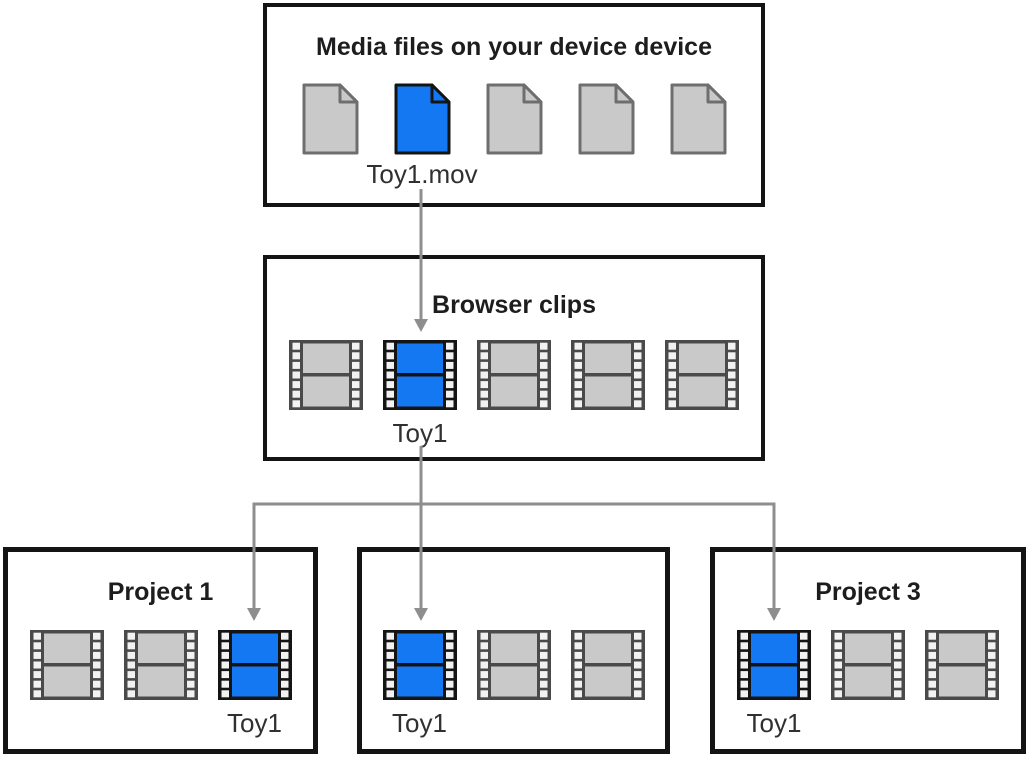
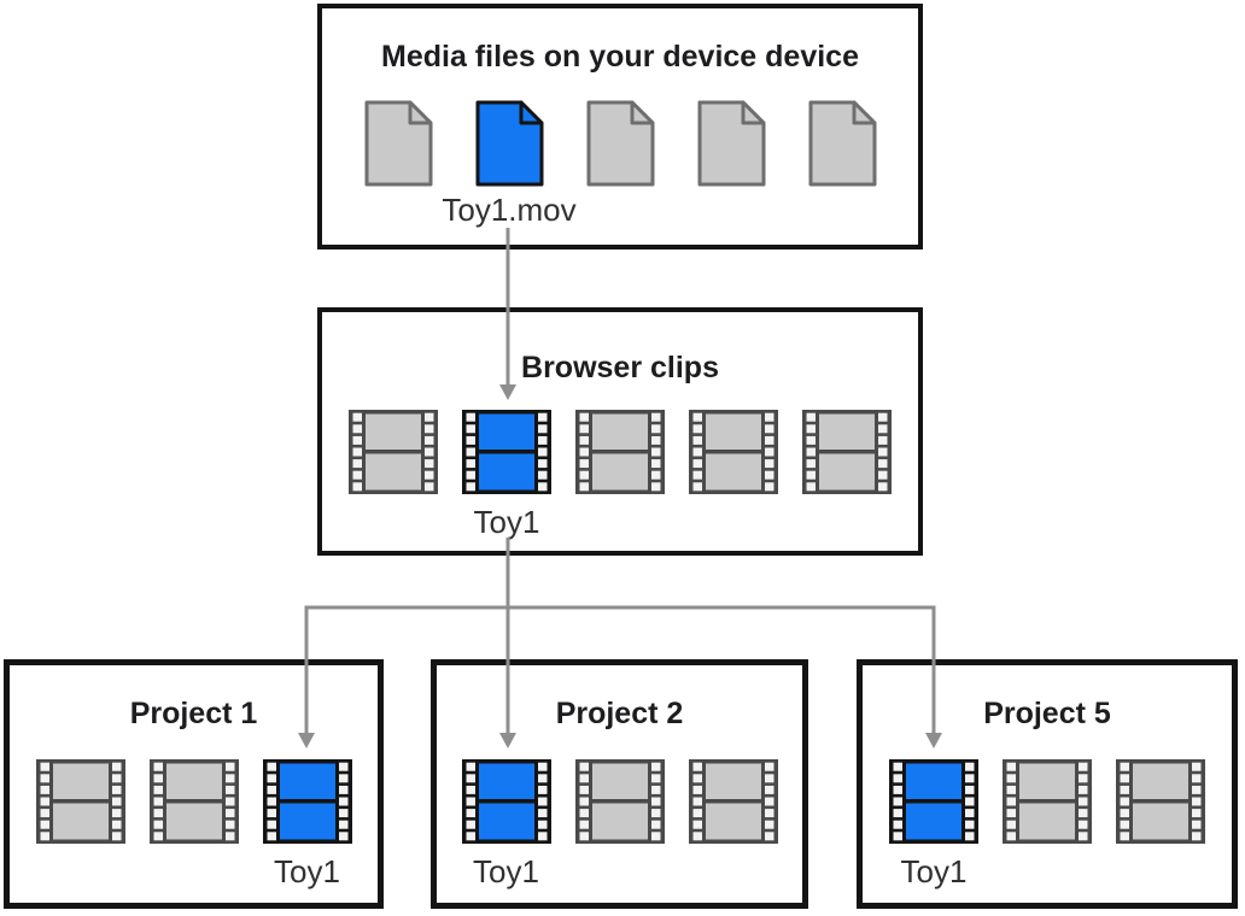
  Media files on your device device
  Toy1.mov
  Browser clips
  Toy1
  Project 1
  Toy1
+ Project 2
  Toy1
- Project 3
+ Project 5
  Toy1
